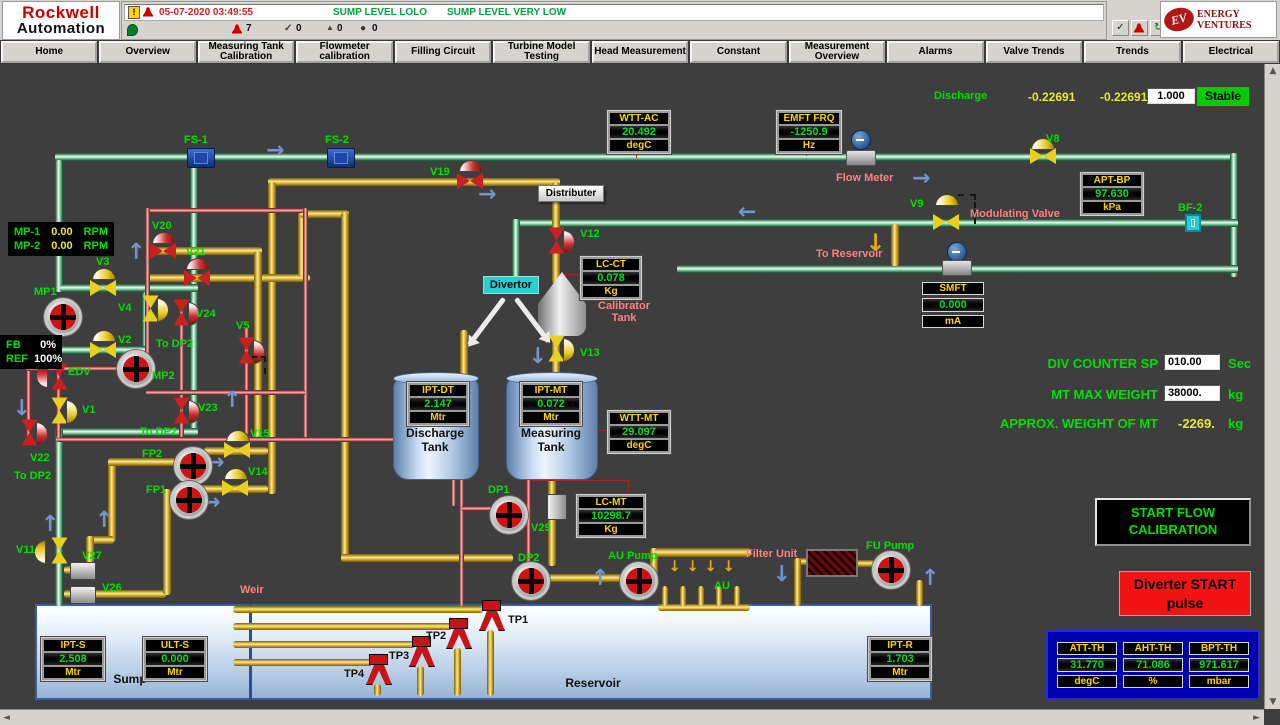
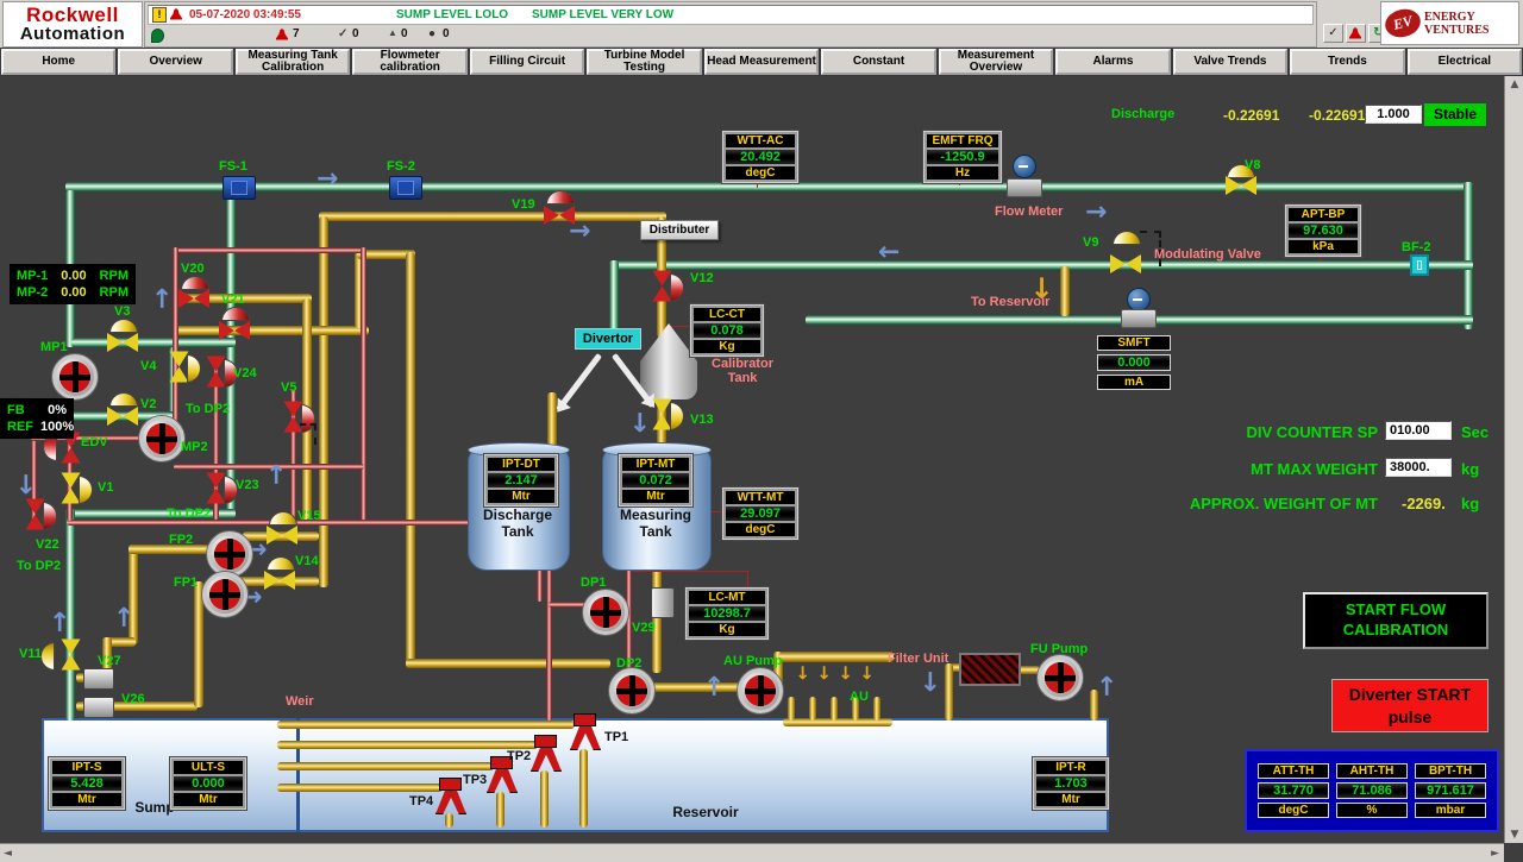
  Rockwell
  Automation
  !
  05-07-2020 03:49:55
  SUMP LEVEL LOLO
  SUMP LEVEL VERY LOW
  7
  ✓
  0
  ▲
  0
  ●
  0
  ✓
  ↻
  ENERGY VENTURES
  Home
  Overview
  Measuring Tank Calibration
  Flowmeter calibration
  Filling Circuit
  Turbine Model Testing
  Head Measurement
  Constant
  Measurement Overview
  Alarms
  Valve Trends
  Trends
  Electrical
  Discharge
  -0.22691
  -0.22691
  1.000
  Stable
  Sum
  Reservoir
  →
  →
  →
  →
  →
  Discharge Tank
  Measuring Tank
  Calibrator Tank
  Distributer
  Divertor
  FS-1
  FS-2
  V19
  V12
  V13
  V8
  V9
  BF-2
  Flow Meter
  Modulating Valve
  To Reservoir
  V20
  V21
  V3
  MP1
  V4
  V24
  V2
  To DP2
  V5
  EDV
  MP2
  V1
  V23
  V22
  To DP2
  To DP2
  FP2
  V15
  FP1
  V14
  V11
  V27
  V26
  Weir
  DP1
  V29
  DP2
  AU Pump
  AU
  Filter Unit
  FU Pump
  TP1
  TP2
  TP3
  TP4
  WTT-AC
  20.492
  degC
  EMFT FRQ
  -1250.9
  Hz
  APT-BP
  97.630
  kPa
  SMFT
  0.000
  mA
  LC-CT
  0.078
  Kg
  IPT-DT
  2.147
  Mtr
  IPT-MT
  0.072
  Mtr
  WTT-MT
  29.097
  degC
  LC-MT
  10298.7
  Kg
  IPT-S
- 2.508
+ 5.428
  Mtr
  ULT-S
  0.000
  Mtr
  IPT-R
  1.703
  Mtr
  ATT-TH
  31.770
  degC
  AHT-TH
  71.086
  %
  BPT-TH
  971.617
  mbar
  MP-1
  0.00
  RPM
  MP-2
  0.00
  RPM
  FB
  0%
  REF
  100%
  DIV COUNTER SP
  010.00
  Sec
  MT MAX WEIGHT
  38000.
  kg
  APPROX. WEIGHT OF MT
  -2269.
  kg
  START FLOW CALIBRATION
  Diverter START pulse
  ▲
  ▼
  ◄
  ►
